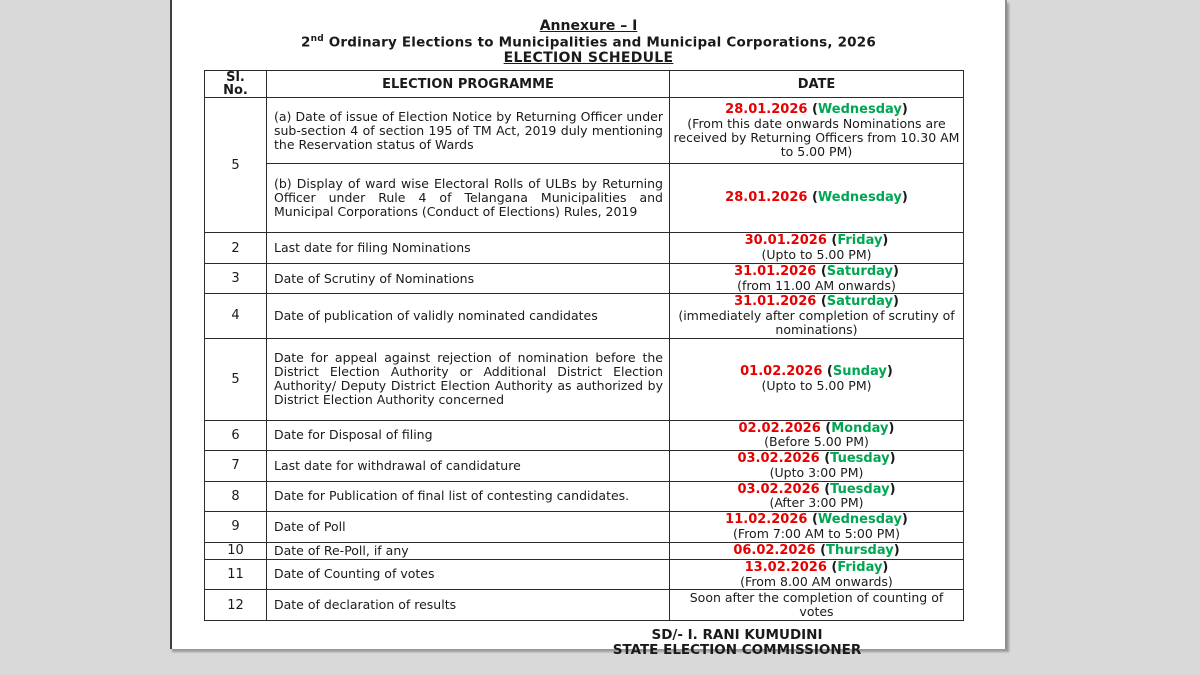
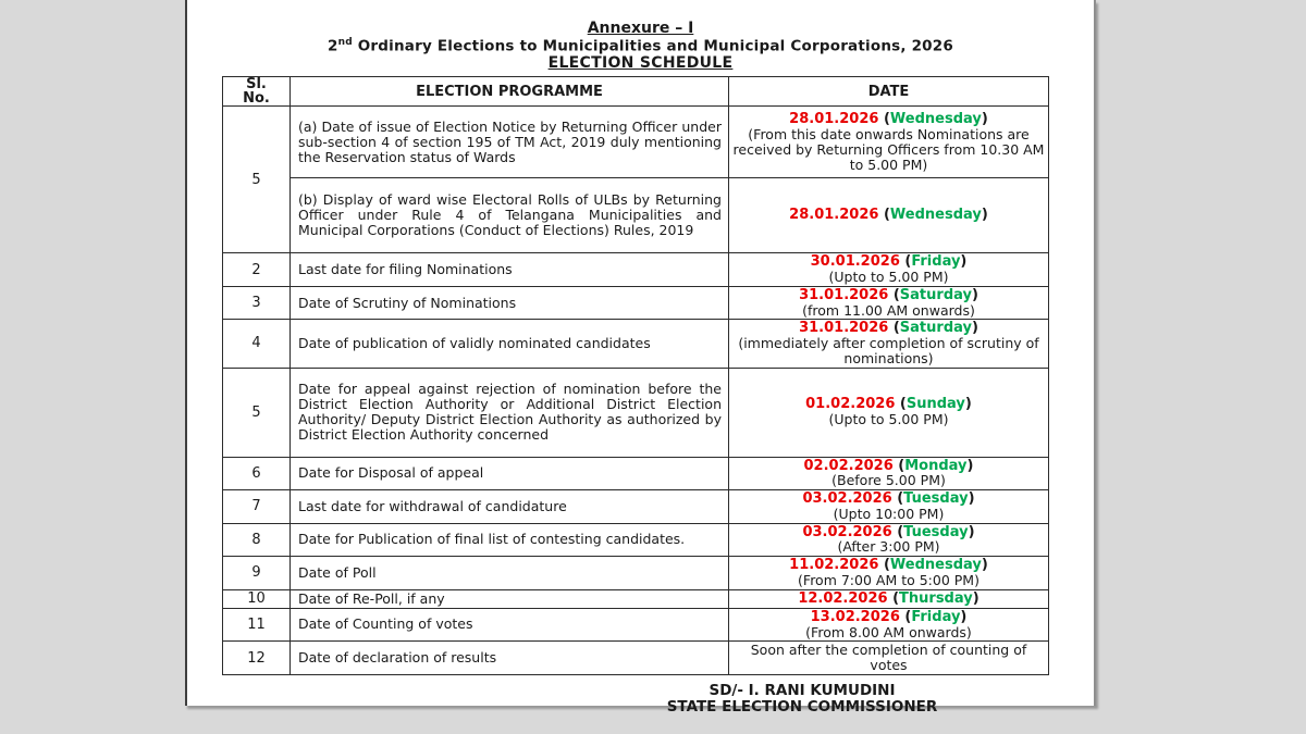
  Annexure – I
  2nd Ordinary Elections to Municipalities and Municipal Corporations, 2026
  ELECTION SCHEDULE
  Sl.No.	ELECTION PROGRAMME	DATE
  5	(a) Date of issue of Election Notice by Returning Officer under sub-section 4 of section 195 of TM Act, 2019 duly mentioning the Reservation status of Wards	28.01.2026 (Wednesday) (From this date onwards Nominations are received by Returning Officers from 10.30 AM to 5.00 PM)
  (b) Display of ward wise Electoral Rolls of ULBs by Returning Officer under Rule 4 of Telangana Municipalities and Municipal Corporations (Conduct of Elections) Rules, 2019	28.01.2026 (Wednesday)
  2	Last date for filing Nominations	30.01.2026 (Friday) (Upto to 5.00 PM)
  3	Date of Scrutiny of Nominations	31.01.2026 (Saturday) (from 11.00 AM onwards)
  4	Date of publication of validly nominated candidates	31.01.2026 (Saturday) (immediately after completion of scrutiny of nominations)
  5	Date for appeal against rejection of nomination before the District Election Authority or Additional District Election Authority/ Deputy District Election Authority as authorized by District Election Authority concerned	01.02.2026 (Sunday) (Upto to 5.00 PM)
- 6	Date for Disposal of filing	02.02.2026 (Monday) (Before 5.00 PM)
+ 6	Date for Disposal of appeal	02.02.2026 (Monday) (Before 5.00 PM)
- 7	Last date for withdrawal of candidature	03.02.2026 (Tuesday) (Upto 3:00 PM)
+ 7	Last date for withdrawal of candidature	03.02.2026 (Tuesday) (Upto 10:00 PM)
  8	Date for Publication of final list of contesting candidates.	03.02.2026 (Tuesday) (After 3:00 PM)
  9	Date of Poll	11.02.2026 (Wednesday) (From 7:00 AM to 5:00 PM)
- 10	Date of Re-Poll, if any	06.02.2026 (Thursday)
+ 10	Date of Re-Poll, if any	12.02.2026 (Thursday)
  11	Date of Counting of votes	13.02.2026 (Friday) (From 8.00 AM onwards)
  12	Date of declaration of results	Soon after the completion of counting of votes
  SD/- I. RANI KUMUDINI
  STATE ELECTION COMMISSIONER
